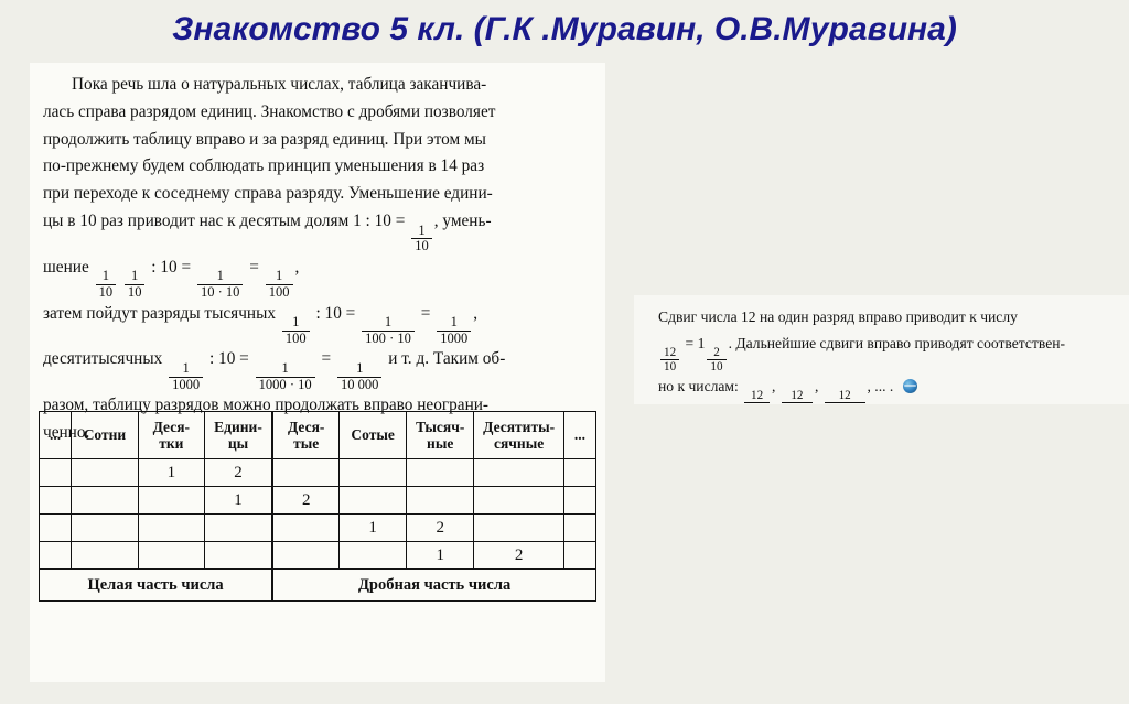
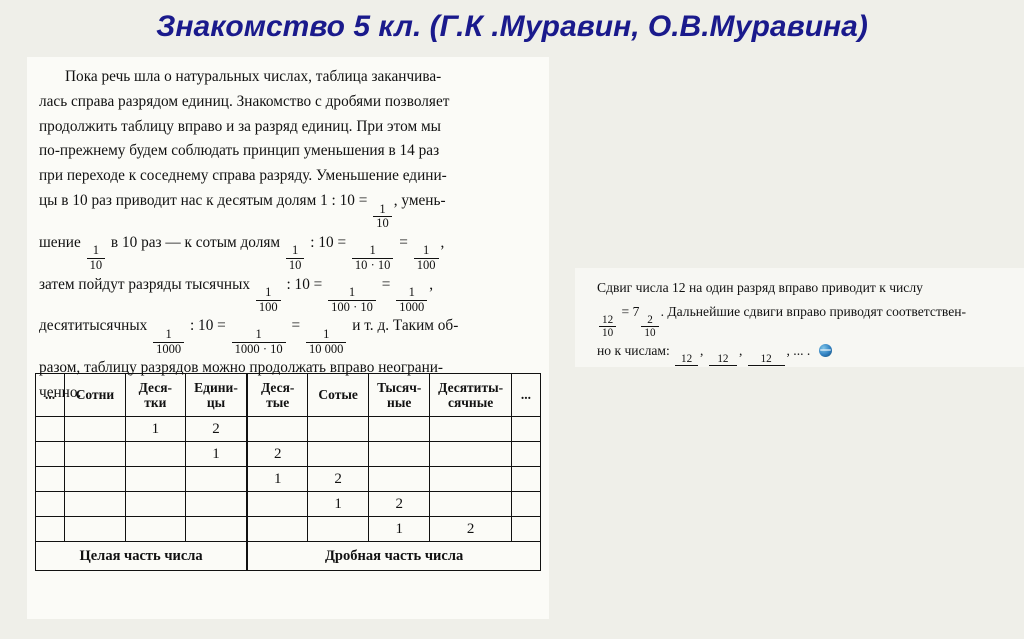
  Знакомство 5 кл. (Г.К .Муравин, О.В.Муравина)
  Пока речь шла о натуральных числах, таблица заканчива-
  лась справа разрядом единиц. Знакомство с дробями позволяет
  продолжить таблицу вправо и за разряд единиц. При этом мы
  по-прежнему будем соблюдать принцип уменьшения в 14 раз
  при переходе к соседнему справа разряду. Уменьшение едини-
  цы в 10 раз приводит нас к десятым долям 1 : 10 =
  1
  10
  , умень-
  шение
  1
  10
+ в 10 раз — к сотым долям
  1
  10
  : 10 =
  1
  10 · 10
  =
  1
  100
  ,
  затем пойдут разряды тысячных
  1
  100
  : 10 =
  1
  100 · 10
  =
  1
  1000
  ,
  десятитысячных
  1
  1000
  : 10 =
  1
  1000 · 10
  =
  1
  10 000
  и т. д. Таким об-
  разом, таблицу разрядов можно продолжать вправо неограни-
  ченно.
  ...	Сотни	Деся- тки	Едини- цы	Деся- тые	Сотые	Тысяч- ные	Десятиты- сячные	...
  		1	2
  			1	2
+ 				1	2
  					1	2
  						1	2
  Целая часть числа	Дробная часть числа
  Сдвиг числа 12 на один разряд вправо приводит к числу
  12
  10
- = 1
+ = 7
  2
  10
  . Дальнейшие сдвиги вправо приводят соответствен-
  но к числам:
  12
  ,
  12
  ,
  12
  , ... .
